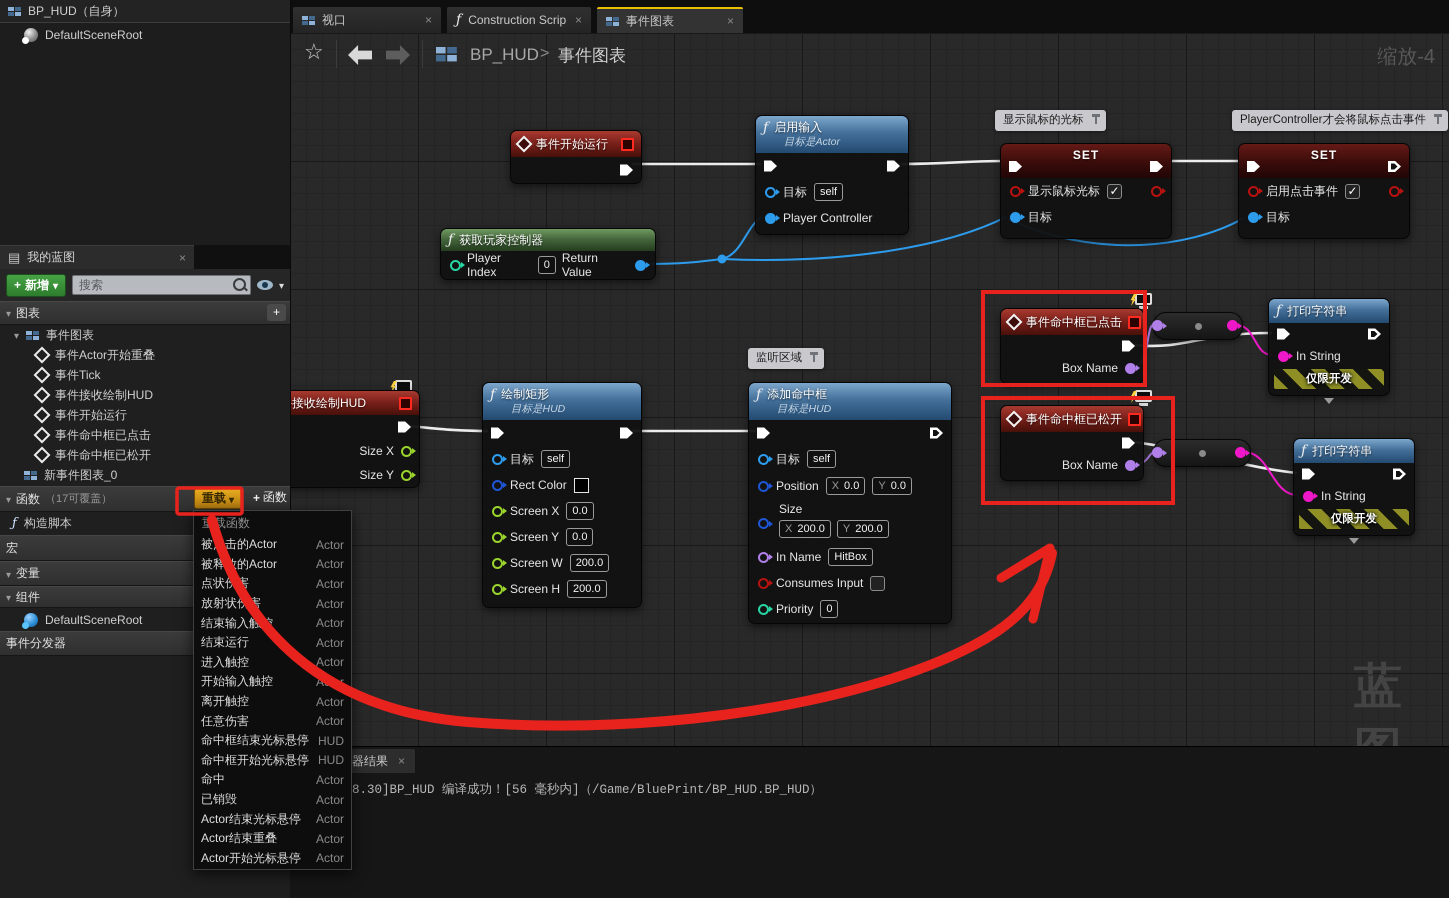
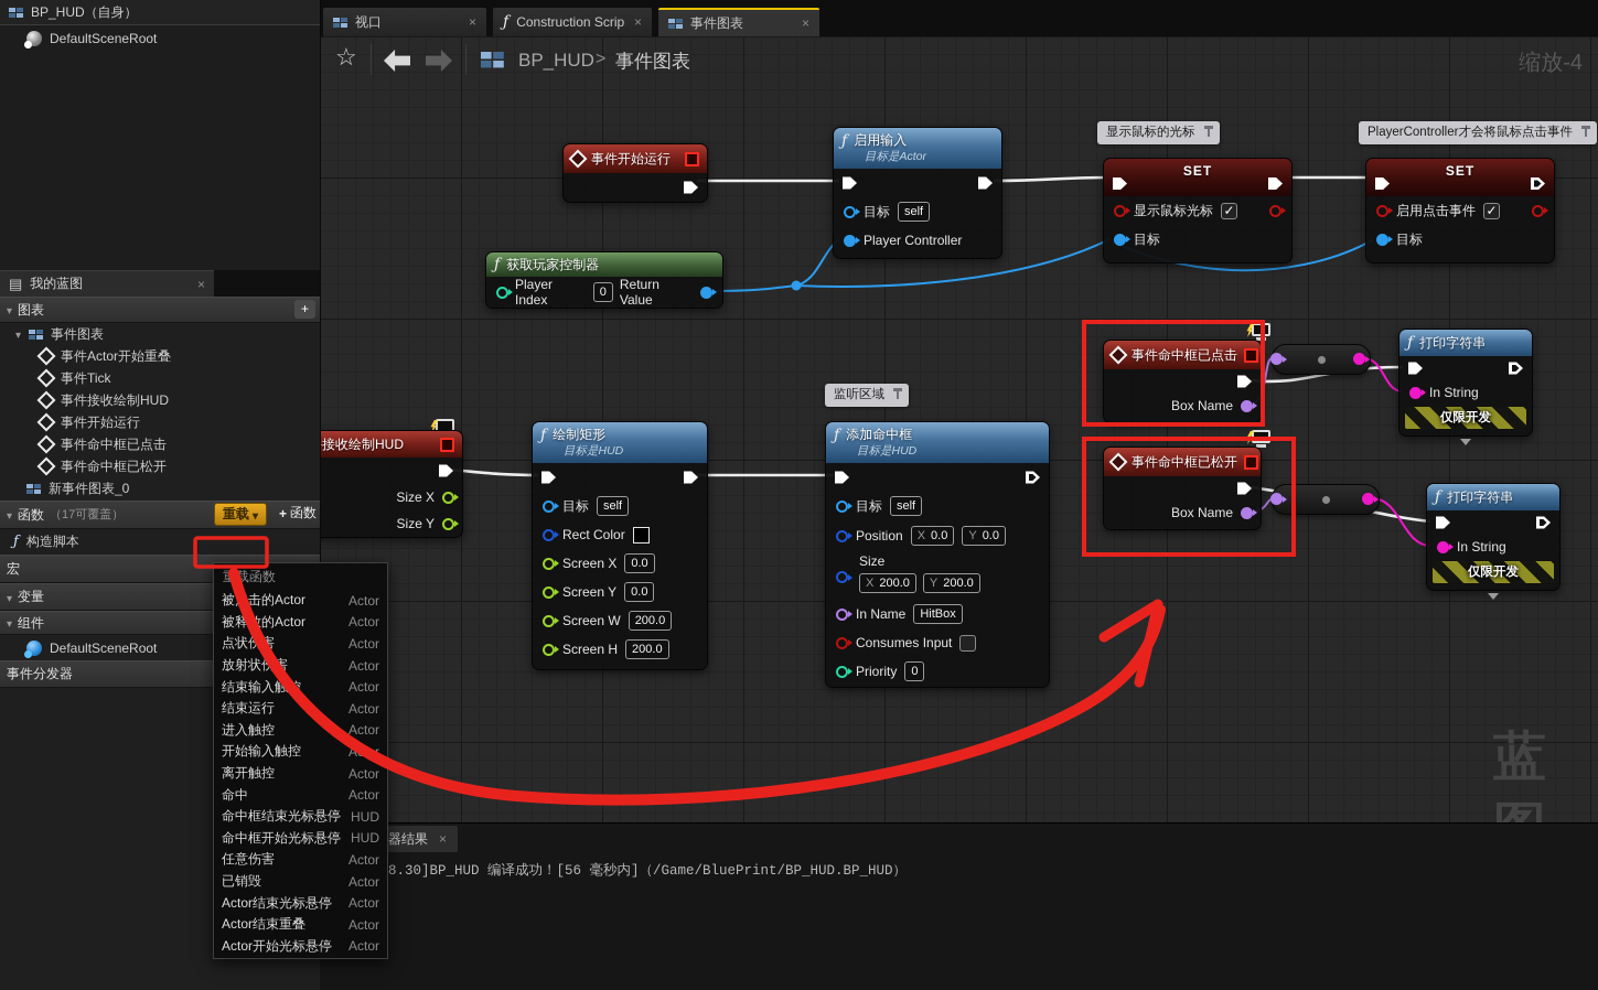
  视口
  Construction Scrip
  事件图表
  BP_HUD
  事件图表
  缩放-4
  显示鼠标的光标
  PlayerController才会将鼠标点击事件
  监听区域
  事件开始运行
  启用输入
  目标是Actor
  目标
  self
  Player Controller
  获取玩家控制器
  Player Index
  0
  Return Value
  SET
  显示鼠标光标
  目标
  SET
  启用点击事件
  目标
  接收绘制HUD
  Size X
  Size Y
  绘制矩形
  目标是HUD
  目标
  self
  Rect Color
  Screen X
  0.0
  Screen Y
  0.0
  Screen W
  200.0
  Screen H
  200.0
  添加命中框
  目标是HUD
  目标
  self
  Position
  X 0.0
  Y 0.0
  Size
  X 200.0
  Y 200.0
  In Name
  HitBox
  Consumes Input
  Priority
  0
  事件命中框已点击
  Box Name
  打印字符串
  In String
  仅限开发
  事件命中框已松开
  Box Name
  打印字符串
  In String
  仅限开发
  8.30]BP_HUD 编译成功！[56 毫秒内]（/Game/BluePrint/BP_HUD.BP_HUD）
  BP_HUD（自身）
  DefaultSceneRoot
  我的蓝图
- 新增
- 搜索
  图表
  +
  事件图表
  事件Actor开始重叠
  事件Tick
  事件接收绘制HUD
  事件开始运行
  事件命中框已点击
  事件命中框已松开
  新事件图表_0
  函数
  （17可覆盖）
  重载
  函数
  构造脚本
  宏
  变量
  组件
  DefaultSceneRoot
  事件分发器
  载函数
  被击的Actor
  Actor
  被释的Actor
  Actor
  点状伤害
  Actor
  放射状害
  Actor
  结束输入触
  Actor
  结束运行
  Actor
  进入触控
  Actor
  开始输入触控
  离开触控
  Actor
- 任意伤害
+ 命中
  Actor
  命中框结束光标悬停
  HUD
  命中框开始光标悬停
  HUD
- 命中
+ 任意伤害
  Actor
  已销毁
  Actor
  Actor结束光标悬停
  Actor
  Actor结束重叠
  Actor
  Actor开始光标悬停
  Actor
